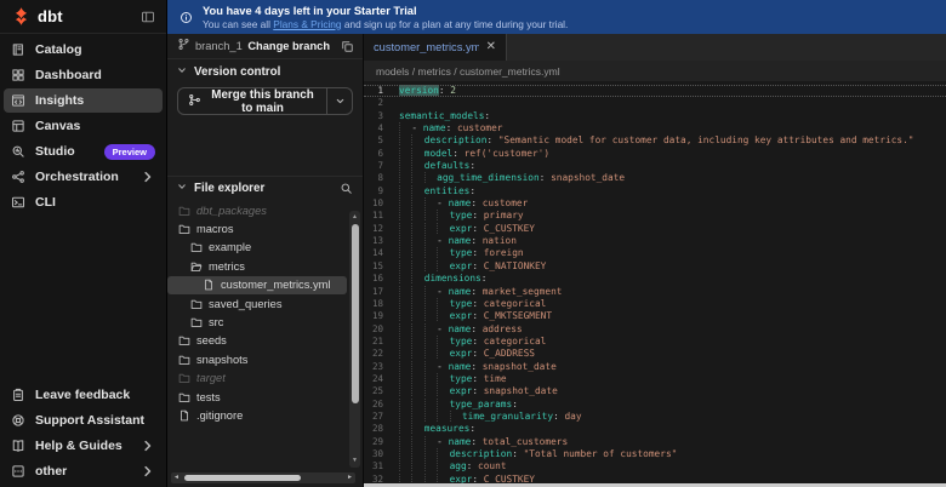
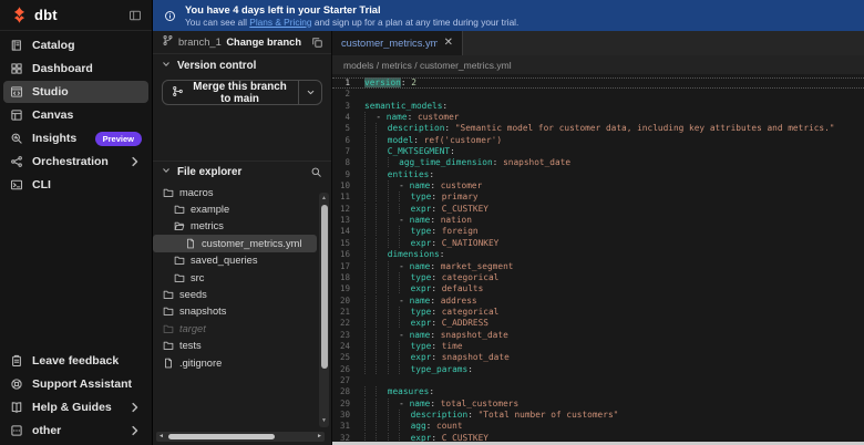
  dbt
  Catalog
  Dashboard
- Insights
+ Studio
  Canvas
- Studio
+ Insights
  Preview
  Orchestration
  CLI
  Leave feedback
  Support Assistant
  Help & Guides
  other
  You have 4 days left in your Starter Trial
  You can see all Plans & Pricing and sign up for a plan at any time during your trial.
  branch_1
  Change branch
  Version control
  Merge this branch to main
  File explorer
- dbt_packages
  macros
  example
  metrics
  customer_metrics.yml
  saved_queries
  src
  seeds
  snapshots
  target
  tests
  .gitignore
  customer_metrics.ym
  ✕
  models / metrics / customer_metrics.yml
  1
  version: 2
  2
  3
  semantic_models:
  4
  - name: customer
  5
  description: "Semantic model for customer data, including key attributes and metrics."
  6
  model: ref('customer')
  7
- defaults:
+ C_MKTSEGMENT:
  8
  agg_time_dimension: snapshot_date
  9
  entities:
  10
  - name: customer
  11
  type: primary
  12
  expr: C_CUSTKEY
  13
  - name: nation
  14
  type: foreign
  15
  expr: C_NATIONKEY
  16
  dimensions:
  17
  - name: market_segment
  18
  type: categorical
  19
- expr: C_MKTSEGMENT
+ expr: defaults
  20
  - name: address
  21
  type: categorical
  22
  expr: C_ADDRESS
  23
  - name: snapshot_date
  24
  type: time
  25
  expr: snapshot_date
  26
  type_params:
  27
- time_granularity: day
  28
  measures:
  29
  - name: total_customers
  30
  description: "Total number of customers"
  31
  agg: count
  32
  expr: C_CUSTKEY
